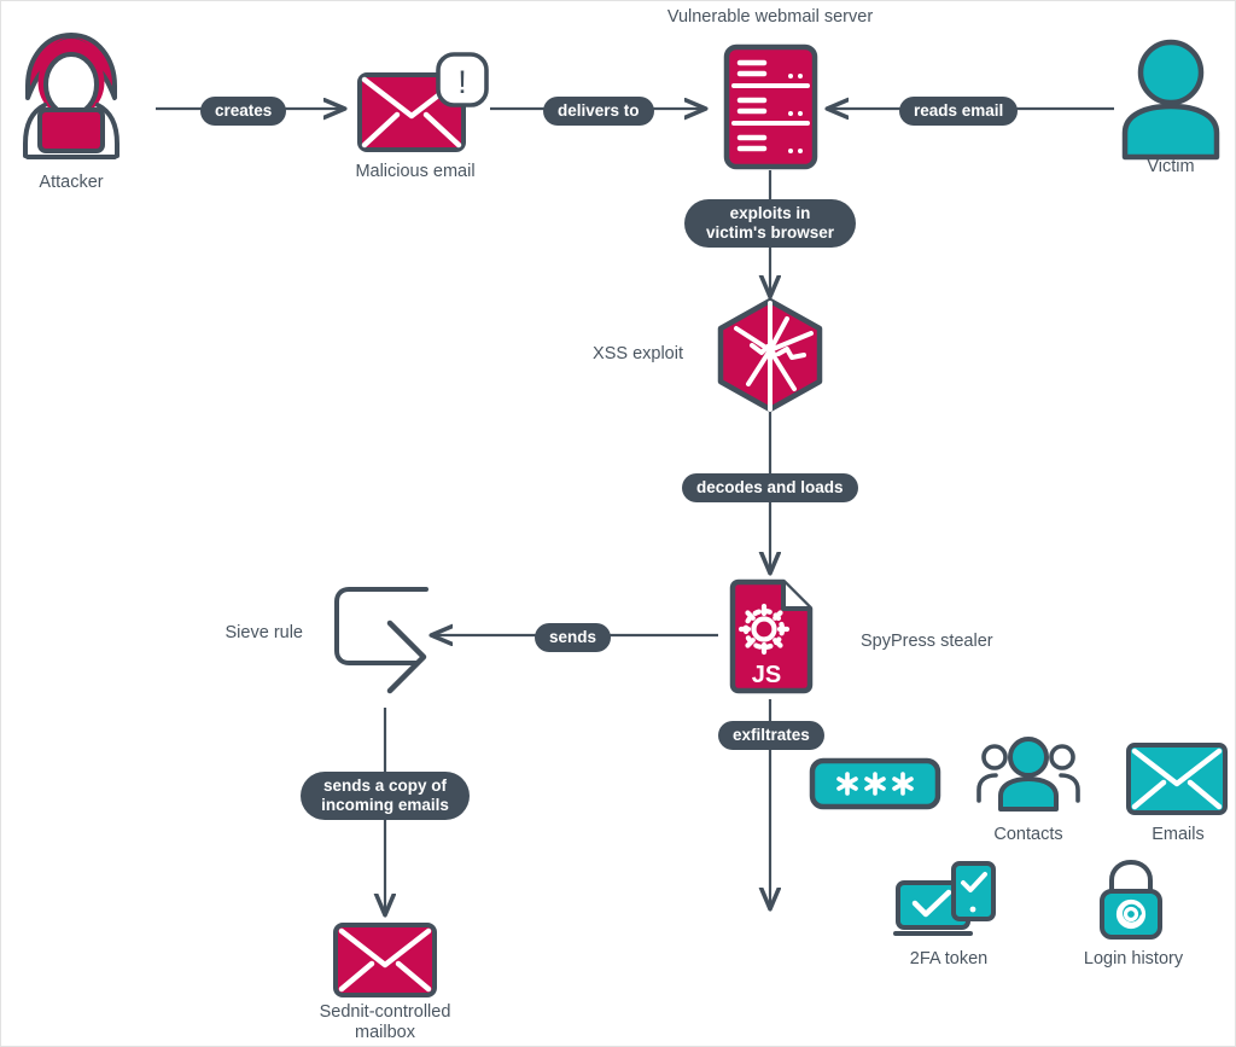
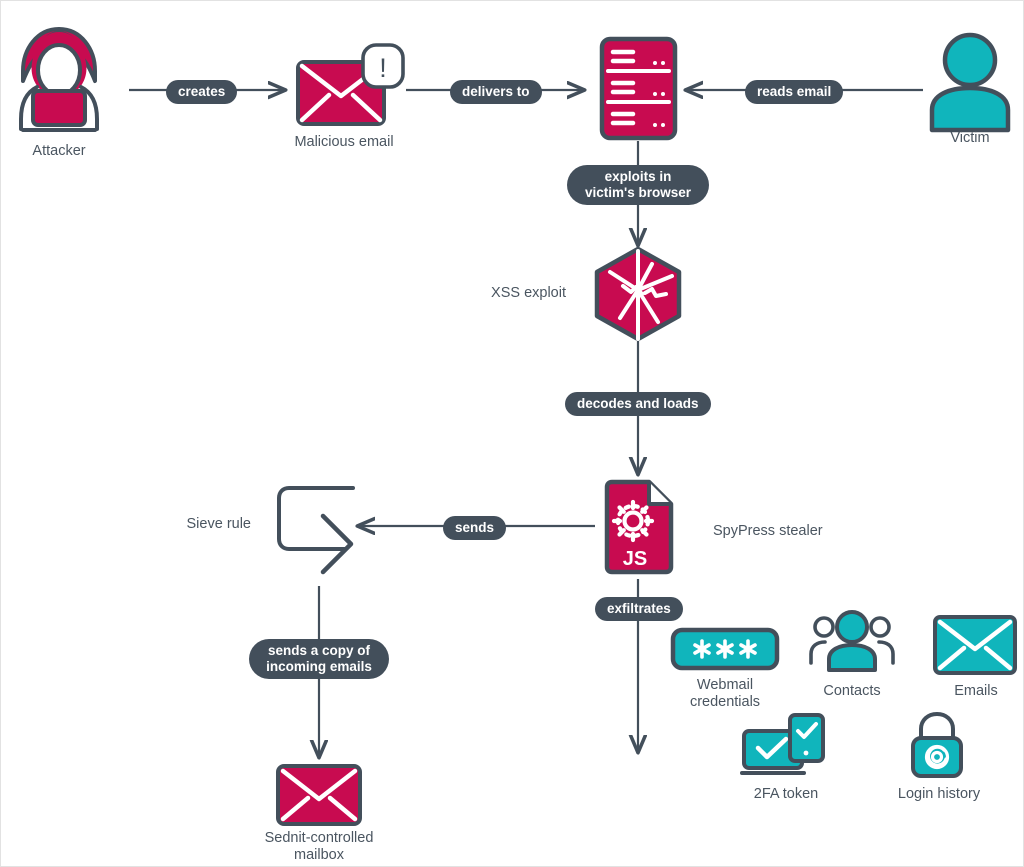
  Attacker
  !
  Malicious email
- Vulnerable webmail server
  Victim
  XSS exploit
  JS
  SpyPress stealer
  Sieve rule
  Sednit-controlled
  mailbox
+ Webmail
+ credentials
  Contacts
  Emails
  2FA token
  Login history
  creates
  delivers to
  reads email
  exploits in
  victim's browser
  decodes and loads
  sends
  exfiltrates
  sends a copy of
  incoming emails
